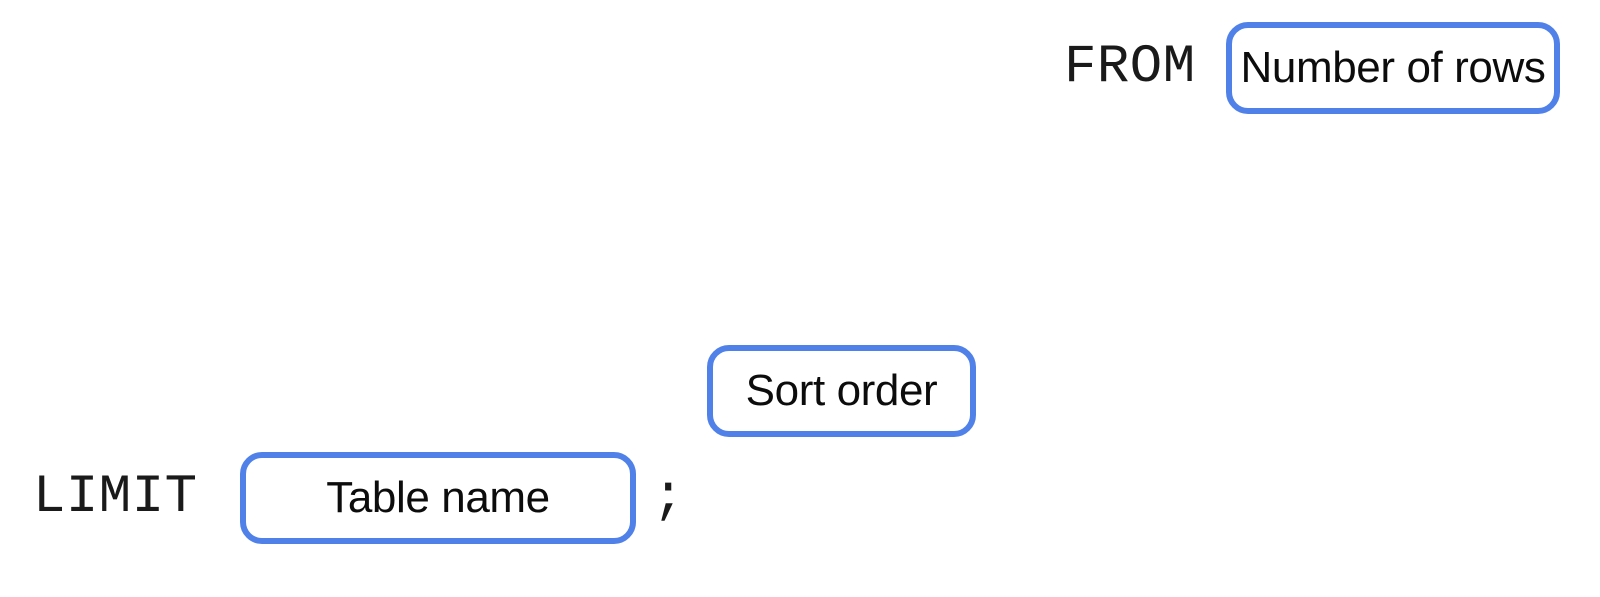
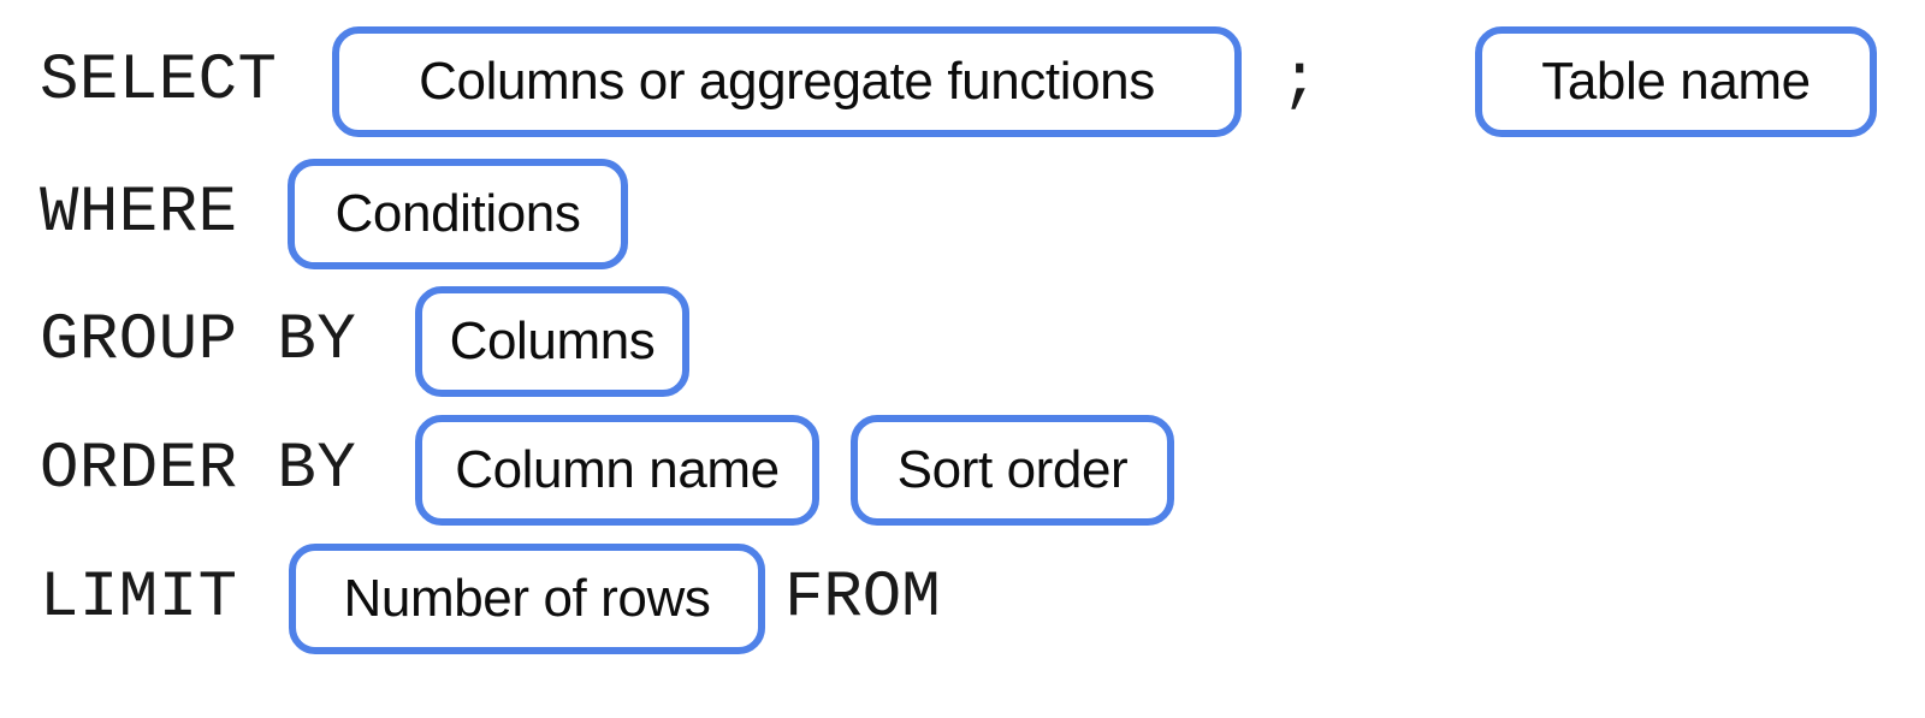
+ SELECT
+ Columns or aggregate functions
- FROM
+ ;
- Number of rows
+ Table name
+ WHERE
+ Conditions
+ GROUP BY
+ Columns
+ ORDER BY
+ Column name
  Sort order
  LIMIT
- Table name
+ Number of rows
- ;
+ FROM
